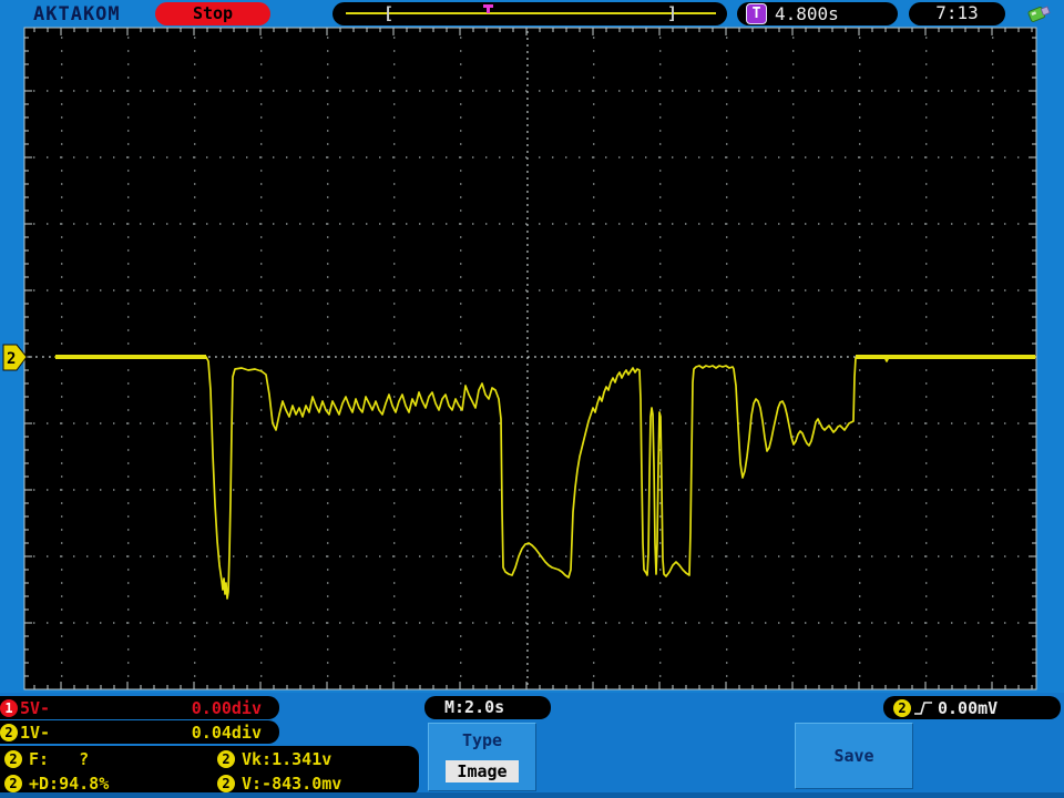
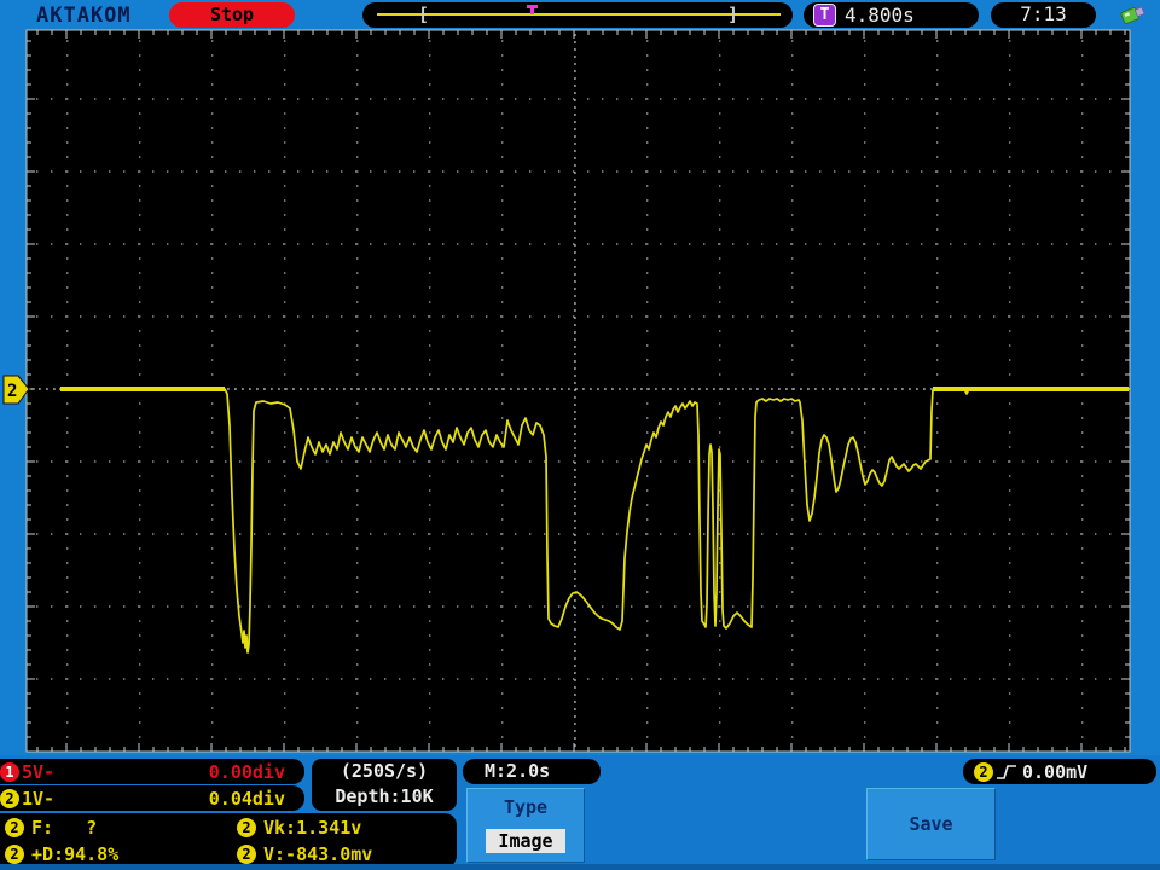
  AKTAKOM
  Stop
  [
  ]
  T
  4.800s
  7:13
  2
  1
  5V-
  0.00div
  2
  1V-
  0.04div
+ (250S/s)
+ Depth:10K
  M:2.0s
  2
  0.00mV
  2
  F: ?
  2
  Vk:1.341v
  2
  +D:94.8%
  2
  V:-843.0mv
  Type
  Image
  Save
